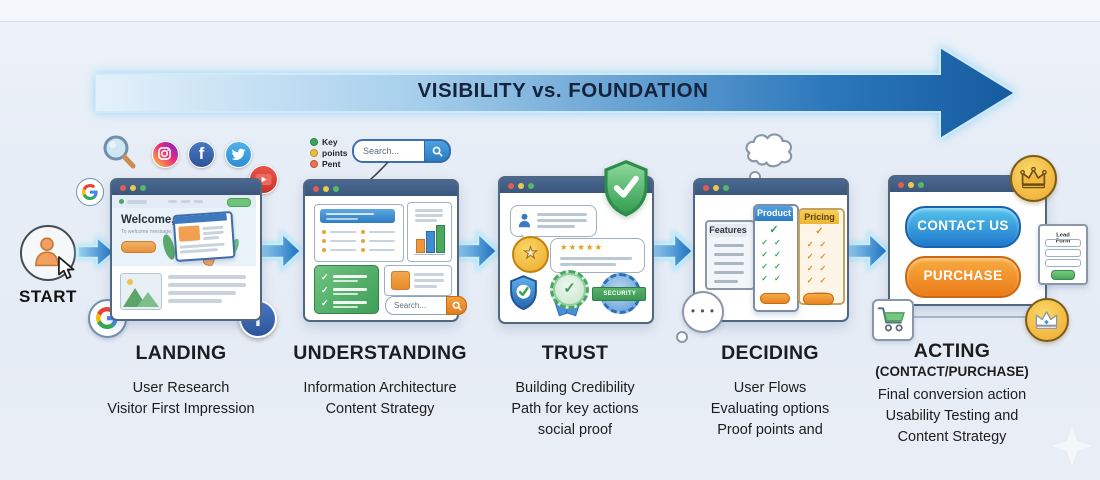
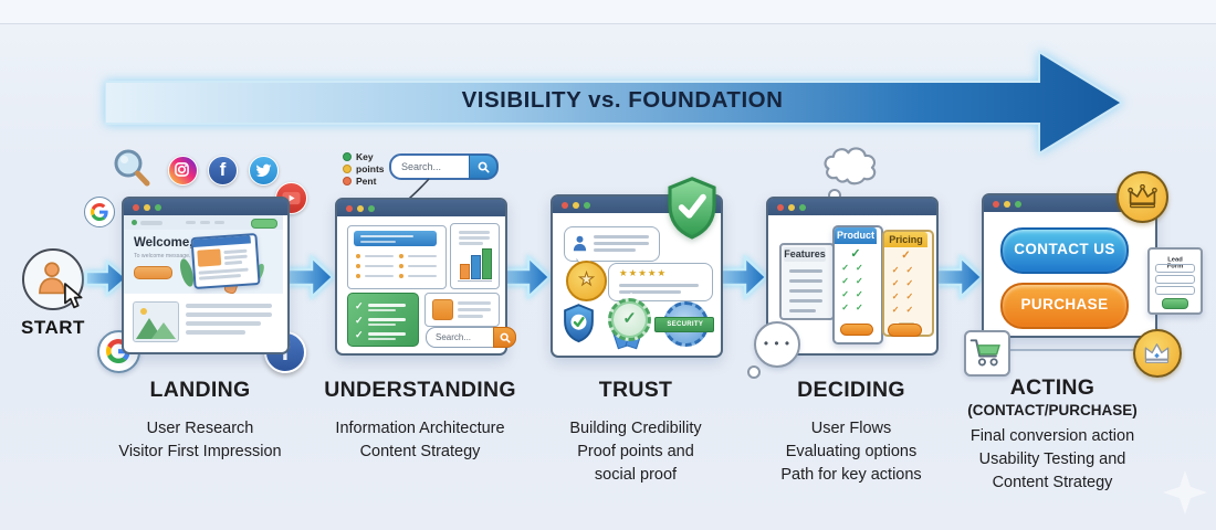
  VISIBILITY vs. FOUNDATION
  START
  f
  Welcome
  Key
  points
  Pent
  Search...
  ✓
  ✓
  ✓
  Search...
  ★
  ★★★★★
  ✓
  Features
  Product
  ✓
  ✓✓
  ✓✓
  ✓✓
  ✓✓
  Pricing
  ✓
  ✓✓
  ✓✓
  ✓✓
  ✓✓
  • • •
  CONTACT US
  PURCHASE
  LANDING
  User Research
  Visitor First Impression
  UNDERSTANDING
  Information Architecture
  Content Strategy
  TRUST
  Building Credibility
- Path for key actions
+ Proof points and
  social proof
  DECIDING
  User Flows
  Evaluating options
- Proof points and
+ Path for key actions
  ACTING
  (CONTACT/PURCHASE)
  Final conversion action
  Usability Testing and
  Content Strategy
